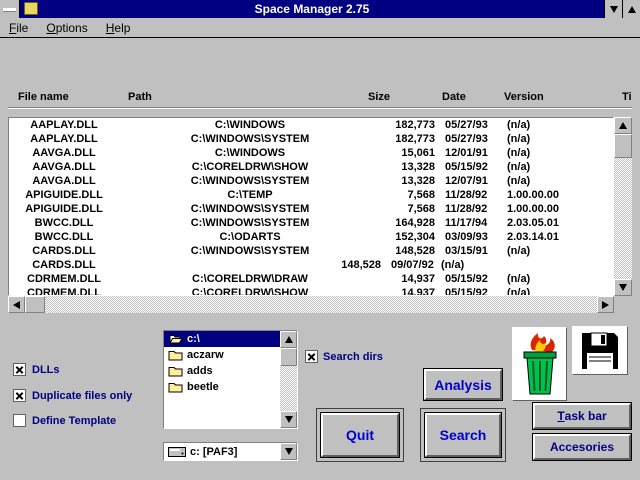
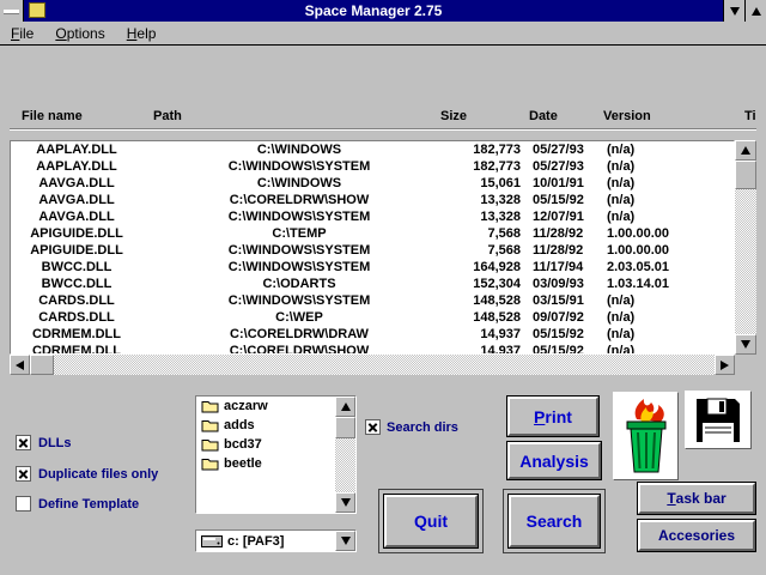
  Space Manager 2.75
  F
  ile
  O
  ptions
  H
  elp
  File name
  Path
  Size
  Date
  Version
  Ti
  AAPLAY.DLL
  C:\WINDOWS
  182,773
  05/27/93
  (n/a)
  AAPLAY.DLL
  C:\WINDOWS\SYSTEM
  182,773
  05/27/93
  (n/a)
  AAVGA.DLL
  C:\WINDOWS
  15,061
- 12/01/91
+ 10/01/91
  (n/a)
  AAVGA.DLL
  C:\CORELDRW\SHOW
  13,328
  05/15/92
  (n/a)
  AAVGA.DLL
  C:\WINDOWS\SYSTEM
  13,328
  12/07/91
  (n/a)
  APIGUIDE.DLL
  C:\TEMP
  7,568
  11/28/92
  1.00.00.00
  APIGUIDE.DLL
  C:\WINDOWS\SYSTEM
  7,568
  11/28/92
  1.00.00.00
  BWCC.DLL
  C:\WINDOWS\SYSTEM
  164,928
  11/17/94
  2.03.05.01
  BWCC.DLL
  C:\ODARTS
  152,304
  03/09/93
- 2.03.14.01
+ 1.03.14.01
  CARDS.DLL
  C:\WINDOWS\SYSTEM
  148,528
  03/15/91
  (n/a)
  CARDS.DLL
+ C:\WEP
  148,528
  09/07/92
  (n/a)
  CDRMEM.DLL
  C:\CORELDRW\DRAW
  14,937
  05/15/92
  (n/a)
  CDRMEM.DLL
  C:\CORELDRW\SHOW
  14,937
  05/15/92
  (n/a)
  DLLs
  Duplicate files only
  Define Template
- c:\
  aczarw
  adds
+ bcd37
  beetle
  c: [PAF3]
  Search dirs
+ P
+ rint
  Analysis
  Quit
  Search
  T
  ask bar
  Accesories
